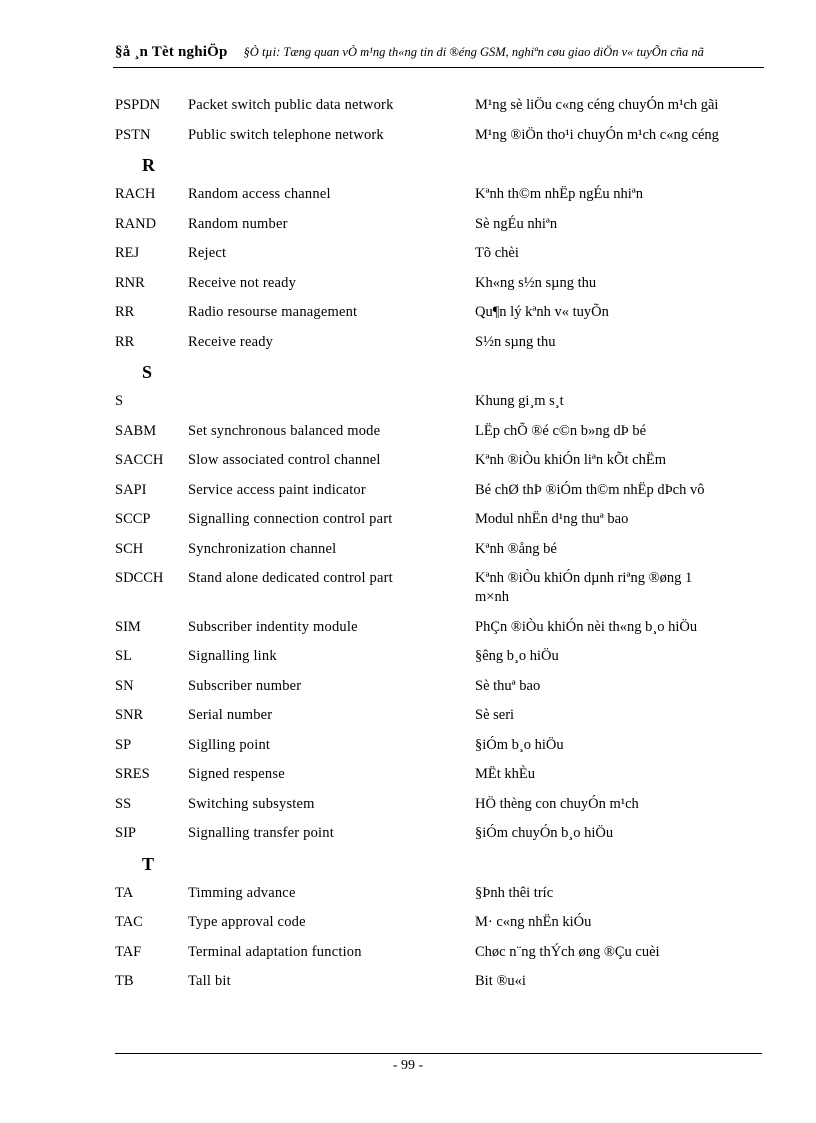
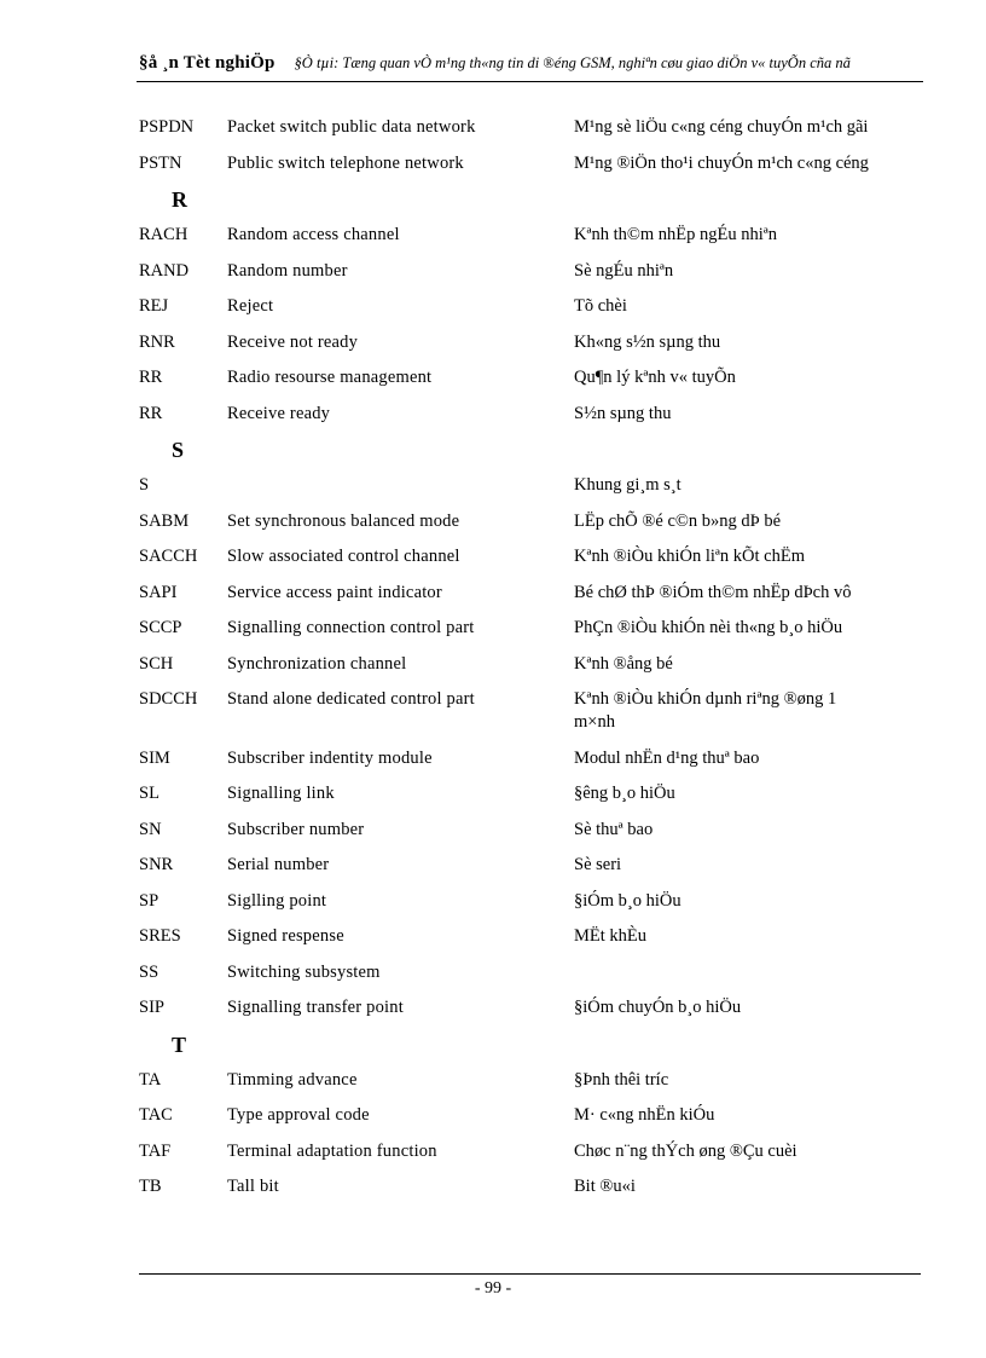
  §å ¸n Tèt nghiÖp
  §Ò tµi: Tæng quan vÒ m¹ng th«ng tin di ®éng GSM, nghiªn cøu giao diÖn v« tuyÕn cña nã
  PSPDN
  Packet switch public data network
  M¹ng sè liÖu c«ng céng chuyÓn m¹ch gãi
  PSTN
  Public switch telephone network
  M¹ng ®iÖn tho¹i chuyÓn m¹ch c«ng céng
  R
  RACH
  Random access channel
  Kªnh th©m nhËp ngÉu nhiªn
  RAND
  Random number
  Sè ngÉu nhiªn
  REJ
  Reject
  Tõ chèi
  RNR
  Receive not ready
  Kh«ng s½n sµng thu
  RR
  Radio resourse management
  Qu¶n lý kªnh v« tuyÕn
  RR
  Receive ready
  S½n sµng thu
  S
  S
  Khung gi¸m s¸t
  SABM
  Set synchronous balanced mode
  LËp chÕ ®é c©n b»ng dÞ bé
  SACCH
  Slow associated control channel
  Kªnh ®iÒu khiÓn liªn kÕt chËm
  SAPI
  Service access paint indicator
  Bé chØ thÞ ®iÓm th©m nhËp dÞch vô
  SCCP
  Signalling connection control part
- Modul nhËn d¹ng thuª bao
+ PhÇn ®iÒu khiÓn nèi th«ng b¸o hiÖu
  SCH
  Synchronization channel
  Kªnh ®ång bé
  SDCCH
  Stand alone dedicated control part
  Kªnh ®iÒu khiÓn dµnh riªng ®øng 1
  m×nh
  SIM
  Subscriber indentity module
- PhÇn ®iÒu khiÓn nèi th«ng b¸o hiÖu
+ Modul nhËn d¹ng thuª bao
  SL
  Signalling link
  §êng b¸o hiÖu
  SN
  Subscriber number
  Sè thuª bao
  SNR
  Serial number
  Sè seri
  SP
  Siglling point
  §iÓm b¸o hiÖu
  SRES
  Signed respense
  MËt khÈu
  SS
  Switching subsystem
- HÖ thèng con chuyÓn m¹ch
  SIP
  Signalling transfer point
  §iÓm chuyÓn b¸o hiÖu
  T
  TA
  Timming advance
  §Þnh thêi tr­íc
  TAC
  Type approval code
  M· c«ng nhËn kiÓu
  TAF
  Terminal adaptation function
  Chøc n¨ng thÝch øng ®Çu cuèi
  TB
  Tall bit
  Bit ®u«i
  - 99 -
